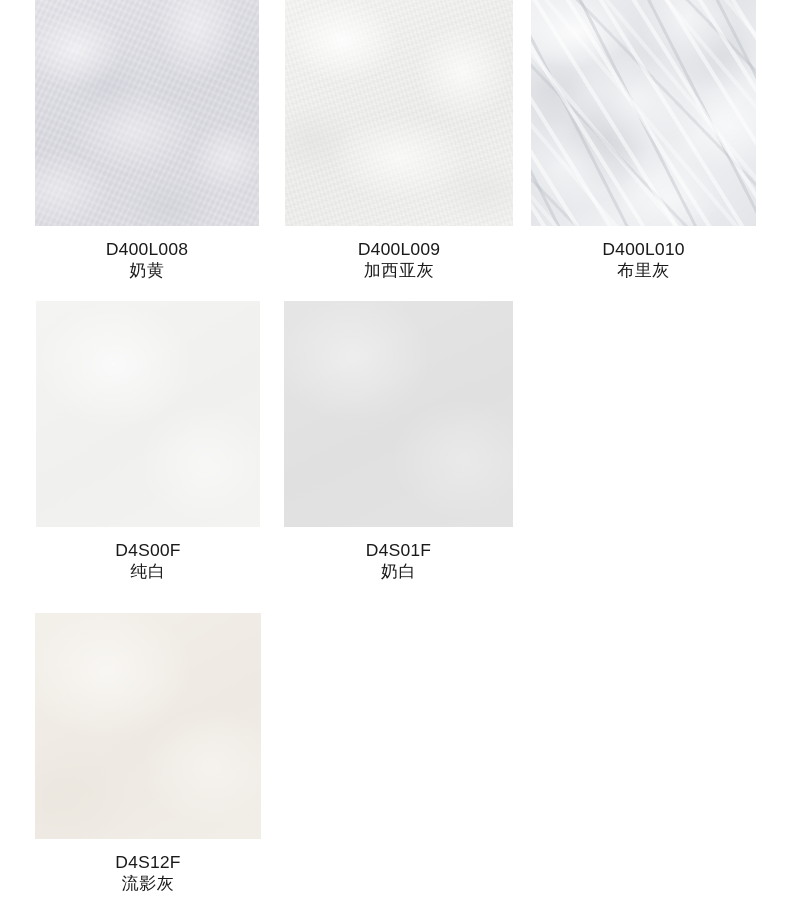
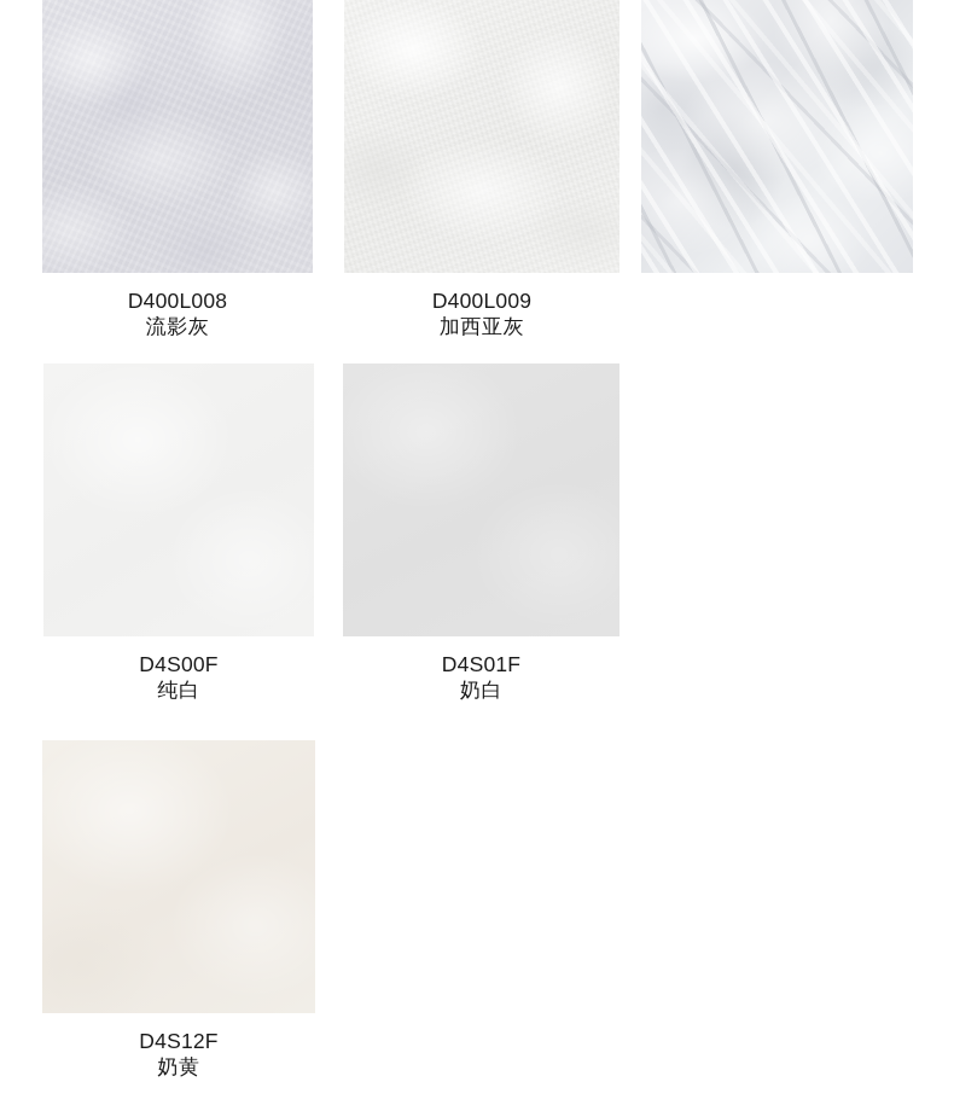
  D400L008
- 奶黄
+ 流影灰
  D400L009
  加西亚灰
- D400L010
- 布里灰
  D4S00F
  纯白
  D4S01F
  奶白
  D4S12F
- 流影灰
+ 奶黄
